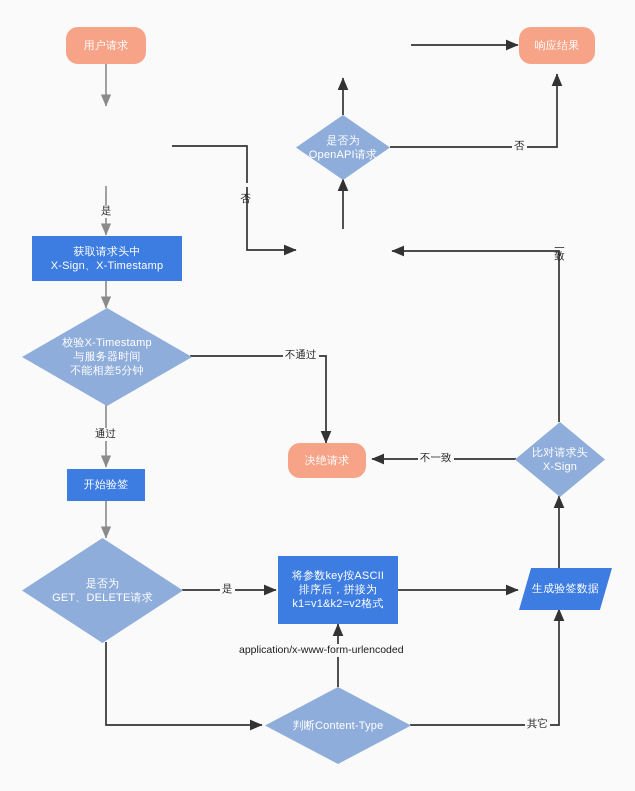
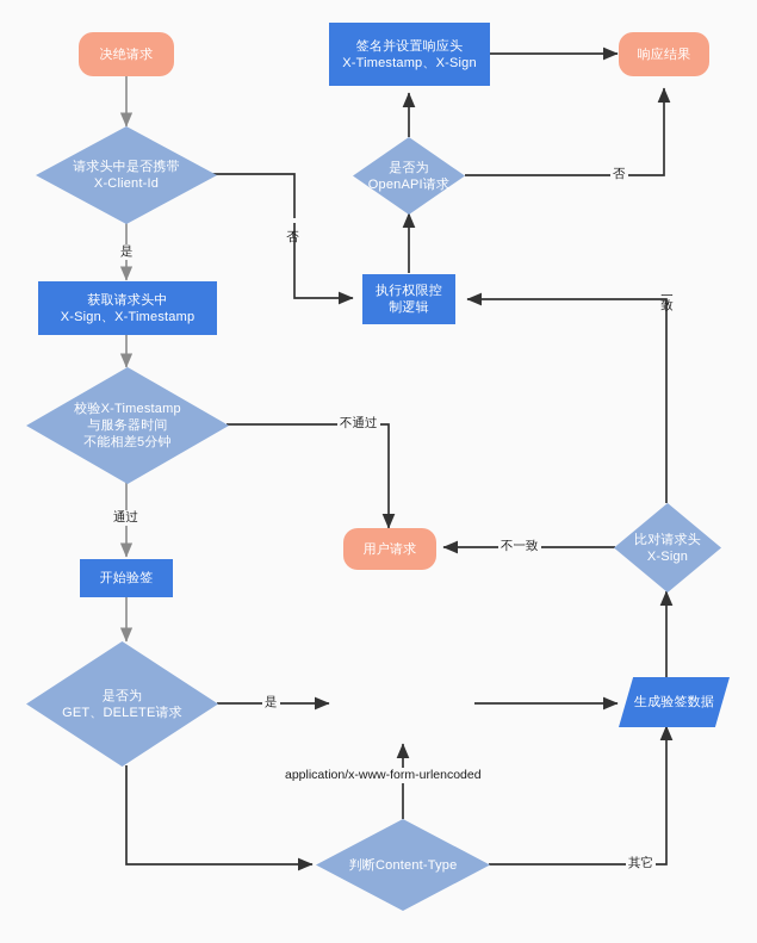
- 用户请求
+ 决绝请求
+ 请求头中是否携带
+ X-Client-Id
  获取请求头中
  X-Sign、X-Timestamp
  校验X-Timestamp
  与服务器时间
  不能相差5分钟
  开始验签
  是否为
  GET、DELETE请求
- 将参数key按ASCII
- 排序后，拼接为
- k1=v1&k2=v2格式
  判断Content-Type
  生成验签数据
  比对请求头
  X-Sign
- 决绝请求
+ 用户请求
+ 执行权限控
+ 制逻辑
  是否为
  OpenAPI请求
+ 签名并设置响应头
+ X-Timestamp、X-Sign
  响应结果
  是
  不通过
  通过
  是
  application/x-www-form-urlencoded
  其它
  不一致
  否
